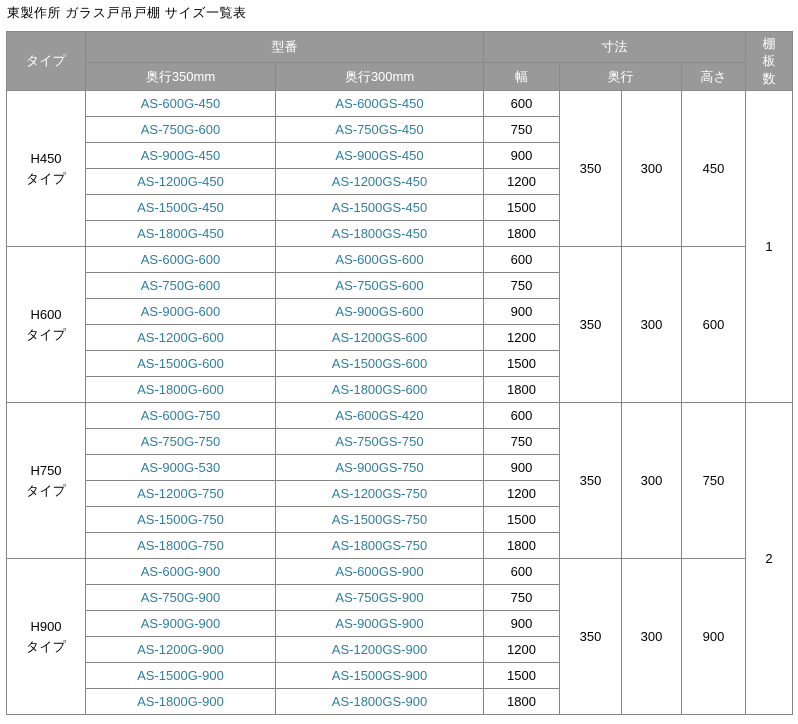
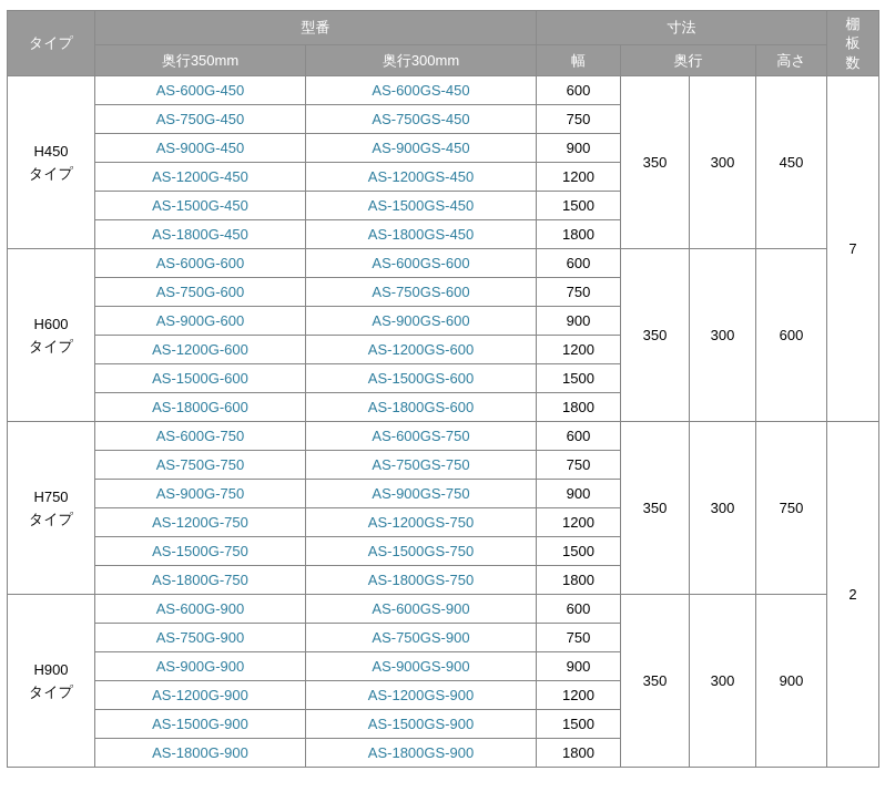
- 東製作所 ガラス戸吊戸棚 サイズ一覧表
  タイプ	型番	寸法	棚板数
  奥行350mm	奥行300mm	幅	奥行	高さ
- H450タイプ	AS-600G-450	AS-600GS-450	600	350	300	450	1
+ H450タイプ	AS-600G-450	AS-600GS-450	600	350	300	450	7
- AS-750G-600	AS-750GS-450	750
+ AS-750G-450	AS-750GS-450	750
  AS-900G-450	AS-900GS-450	900
  AS-1200G-450	AS-1200GS-450	1200
  AS-1500G-450	AS-1500GS-450	1500
  AS-1800G-450	AS-1800GS-450	1800
  H600タイプ	AS-600G-600	AS-600GS-600	600	350	300	600
  AS-750G-600	AS-750GS-600	750
  AS-900G-600	AS-900GS-600	900
  AS-1200G-600	AS-1200GS-600	1200
  AS-1500G-600	AS-1500GS-600	1500
  AS-1800G-600	AS-1800GS-600	1800
- H750タイプ	AS-600G-750	AS-600GS-420	600	350	300	750	2
+ H750タイプ	AS-600G-750	AS-600GS-750	600	350	300	750	2
  AS-750G-750	AS-750GS-750	750
- AS-900G-530	AS-900GS-750	900
+ AS-900G-750	AS-900GS-750	900
  AS-1200G-750	AS-1200GS-750	1200
  AS-1500G-750	AS-1500GS-750	1500
  AS-1800G-750	AS-1800GS-750	1800
  H900タイプ	AS-600G-900	AS-600GS-900	600	350	300	900
  AS-750G-900	AS-750GS-900	750
  AS-900G-900	AS-900GS-900	900
  AS-1200G-900	AS-1200GS-900	1200
  AS-1500G-900	AS-1500GS-900	1500
  AS-1800G-900	AS-1800GS-900	1800
